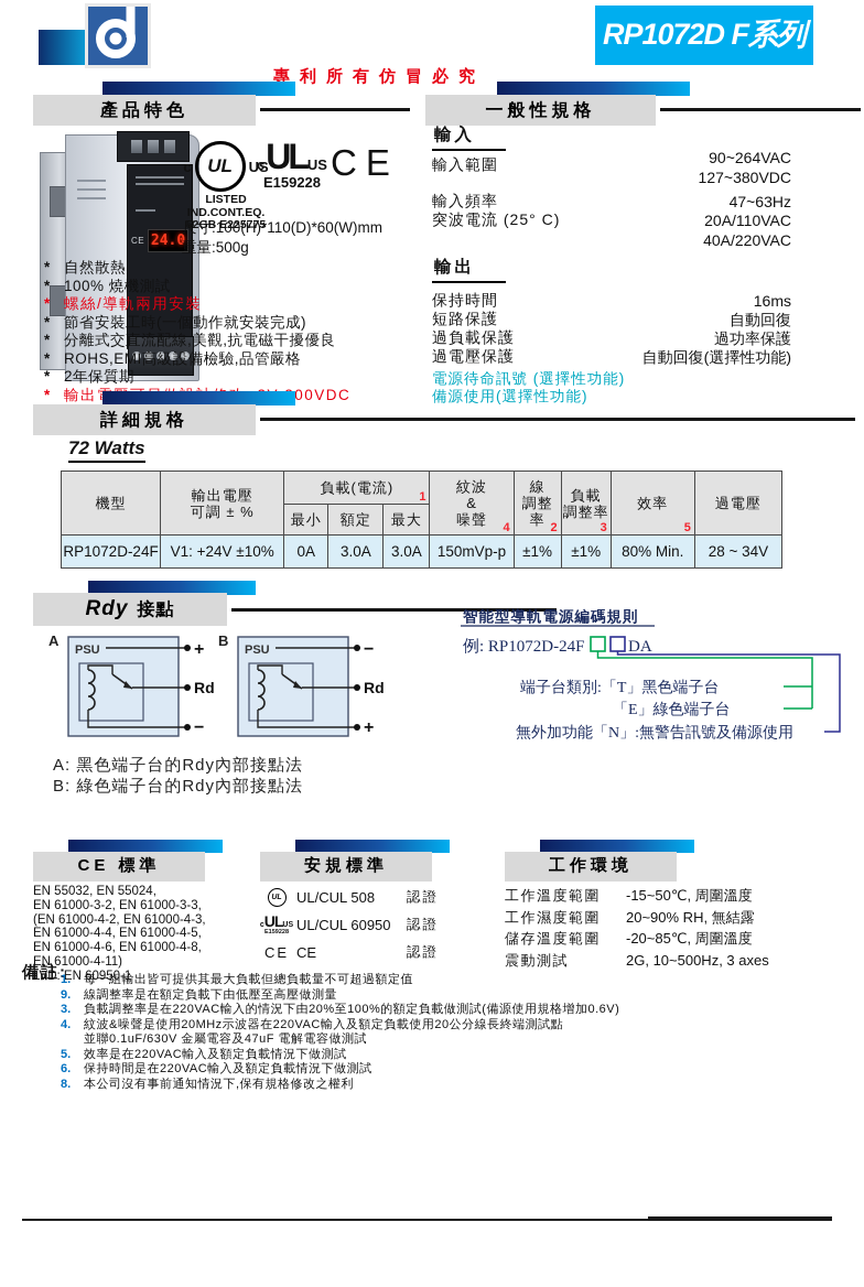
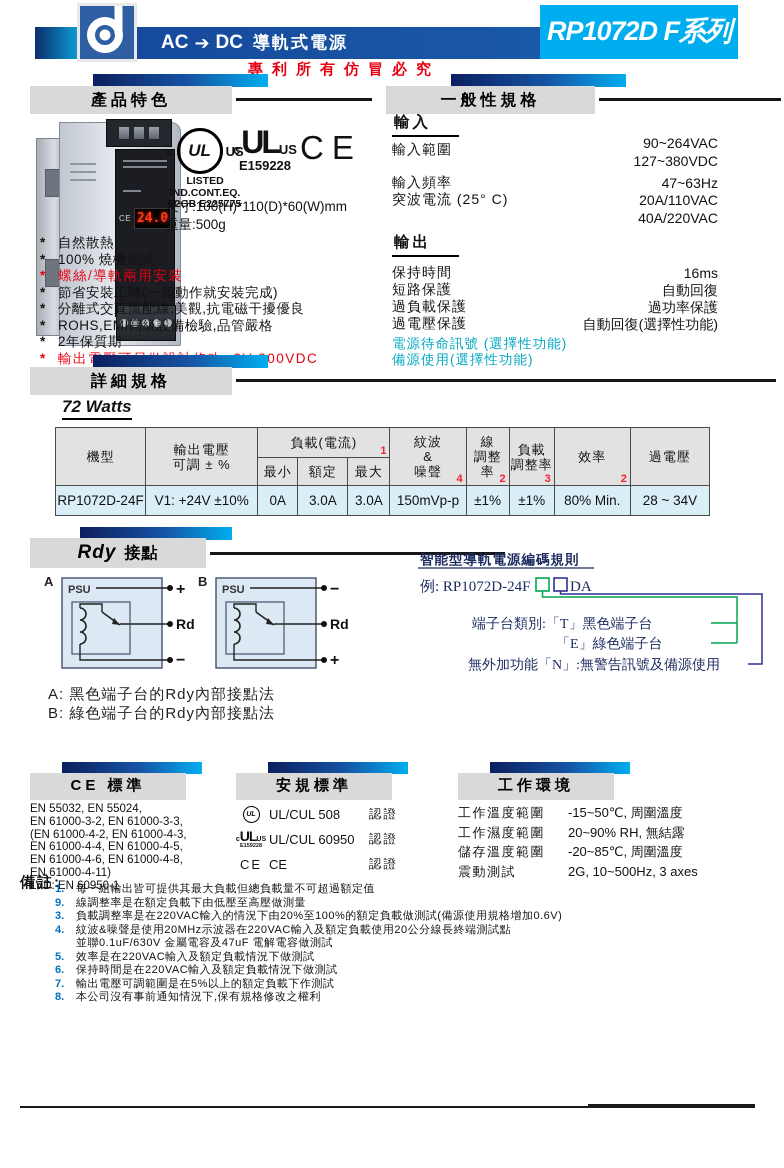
+ AC
+ ➔
+ DC
+ 導軌式電源
  RP1072D F系列
  專利所有仿冒必究
  產品特色
  一般性規格
  CE
  24.0
  c
  UL
  US
  LISTED
  IND.CONT.EQ.
  52GB E225775
  c
  UL
  US
  E159228
  CE
  尺寸:100(H)*110(D)*60(W)mm
  重量:500g
  *
  自然散熱
  *
  100% 燒機測試
  *
  螺絲/導軌兩用安裝
  *
  節省安裝工時(一個動作就安裝完成)
  *
  分離式交直流配線,美觀,抗電磁干擾優良
  *
  ROHS,EMI高級設備檢驗,品管嚴格
  *
  2年保質期
  *
  輸入
  輸入範圍
  90~264VAC
  127~380VDC
  輸入頻率
  47~63Hz
  突波電流 (25° C)
  20A/110VAC
  40A/220VAC
  輸出
  保持時間
  16ms
  短路保護
  自動回復
  過負載保護
  過功率保護
  過電壓保護
  自動回復(選擇性功能)
  電源待命訊號 (選擇性功能)
  備源使用(選擇性功能)
  詳細規格
  72 Watts
- 機型	輸出電壓 可調 ± %	負載(電流)1	紋波 & 噪聲4	線 調整率2	負載 調整率3	效率5	過電壓
+ 機型	輸出電壓 可調 ± %	負載(電流)1	紋波 & 噪聲4	線 調整率2	負載 調整率3	效率2	過電壓
  最小	額定	最大
  RP1072D-24F	V1: +24V ±10%	0A	3.0A	3.0A	150mVp-p	±1%	±1%	80% Min.	28 ~ 34V
  Rdy
  接點
  A
  PSU
  +
  −
  B
  PSU
  −
  +
  A: 黑色端子台的Rdy內部接點法
  B: 綠色端子台的Rdy內部接點法
  智能型導軌電源編碼規則
  例: RP1072D-24F
  DA
  端子台類別:「T」黑色端子台
  「E」綠色端子台
  無外加功能「N」:無警告訊號及備源使用
  CE 標準
  安規標準
  工作環境
  EN 55032, EN 55024,
  EN 61000-3-2, EN 61000-3-3,
  (EN 61000-4-2, EN 61000-4-3,
  EN 61000-4-4, EN 61000-4-5,
  EN 61000-4-6, EN 61000-4-8,
  EN 61000-4-11)
  LVD: EN 60950-1
  UL/CUL 508
  認證
  UL
  UL/CUL 60950
  認證
  CE
  CE
  認證
  工作溫度範圍
  -15~50℃, 周圍溫度
  工作濕度範圍
  20~90% RH, 無結露
  儲存溫度範圍
  -20~85℃, 周圍溫度
  震動測試
  2G, 10~500Hz, 3 axes
  備註:
  1.
  每一組輸出皆可提供其最大負載但總負載量不可超過額定值
  9.
  線調整率是在額定負載下由低壓至高壓做測量
  3.
  負載調整率是在220VAC輸入的情況下由20%至100%的額定負載做測試(備源使用規格增加0.6V)
  4.
  紋波&噪聲是使用20MHz示波器在220VAC輸入及額定負載使用20公分線長終端測試點
  並聯0.1uF/630V 金屬電容及47uF 電解電容做測試
  5.
  效率是在220VAC輸入及額定負載情況下做測試
  6.
  保持時間是在220VAC輸入及額定負載情況下做測試
+ 7.
+ 輸出電壓可調範圍是在5%以上的額定負載下作測試
  8.
  本公司沒有事前通知情況下,保有規格修改之權利
